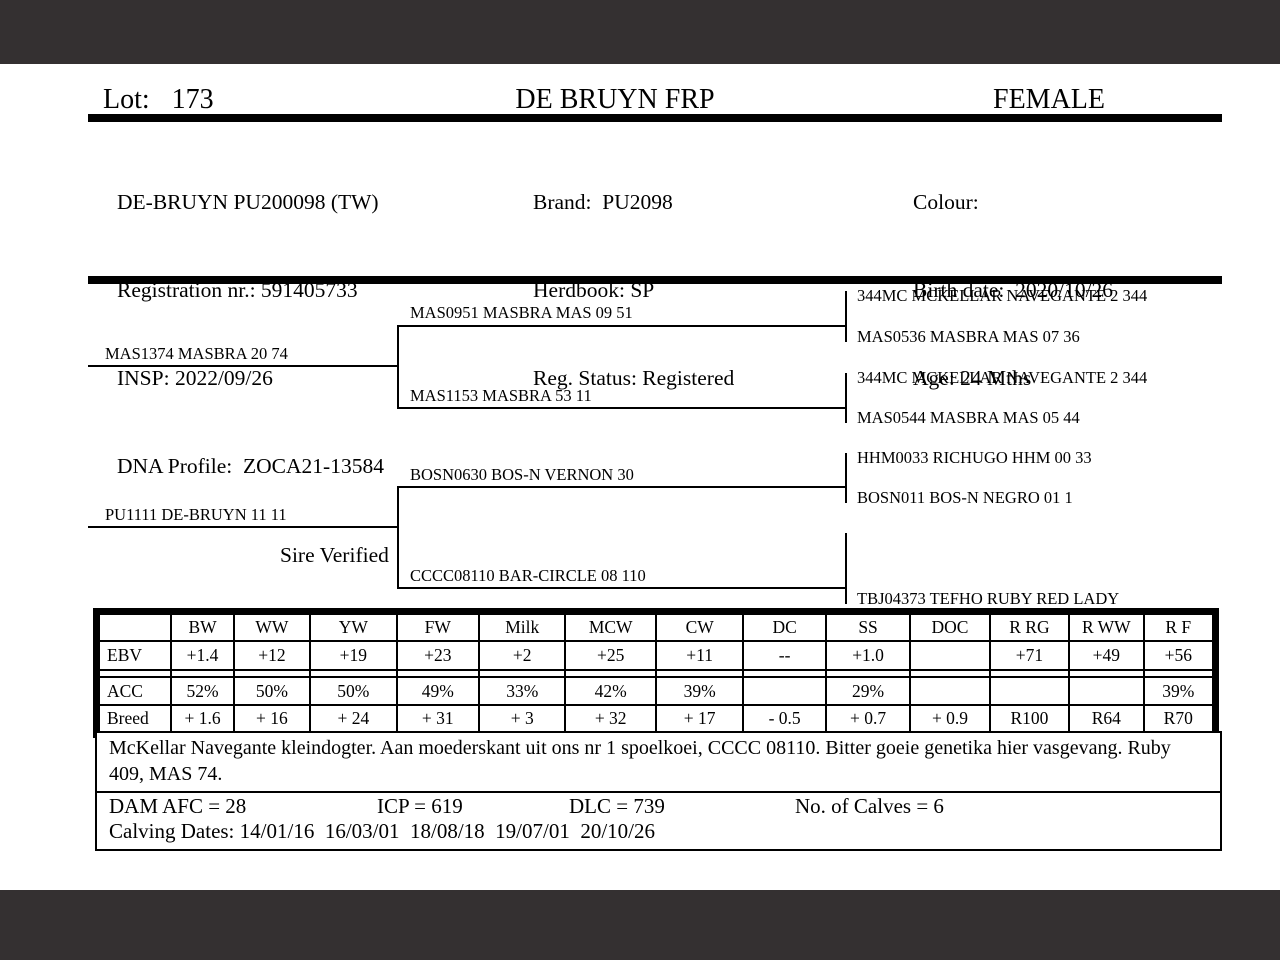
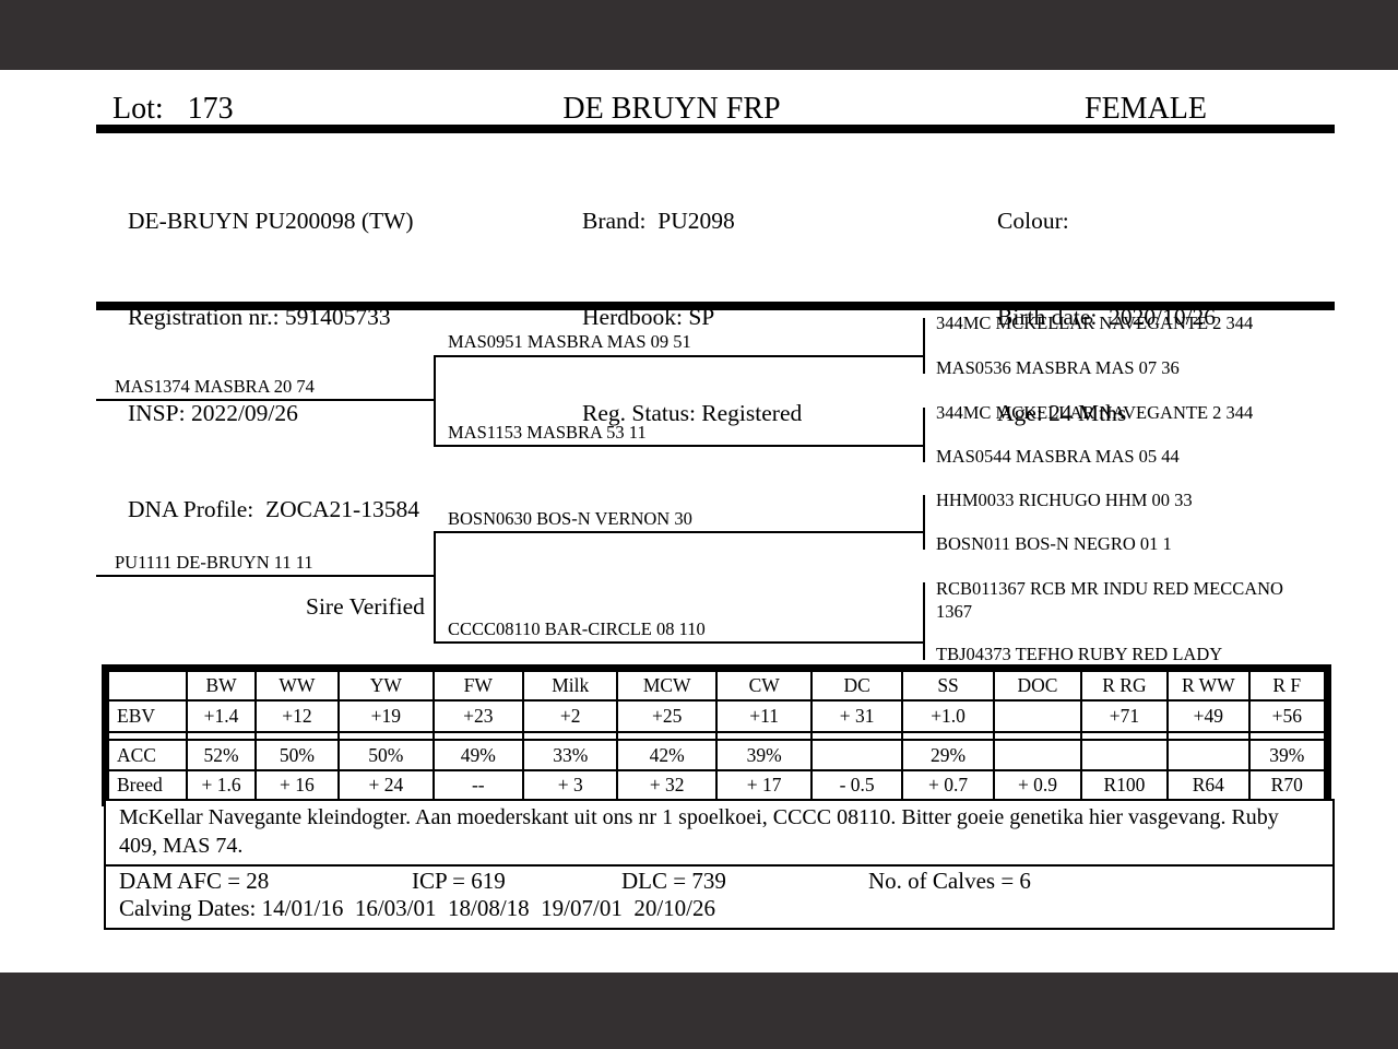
  Lot: 173
  DE BRUYN FRP
  FEMALE
  DE-BRUYN PU200098 (TW)
  Registration nr.: 591405733
  INSP: 2022/09/26
  DNA Profile: ZOCA21-13584
  Sire Verified
  Brand: PU2098
  Herdbook: SP
  Reg. Status: Registered
  Colour:
  Birth date: 2020/10/26
  Age: 24 Mths
  MAS1374 MASBRA 20 74
  PU1111 DE-BRUYN 11 11
  MAS0951 MASBRA MAS 09 51
  MAS1153 MASBRA 53 11
  BOSN0630 BOS-N VERNON 30
  CCCC08110 BAR-CIRCLE 08 110
  344MC MCKELLAR NAVEGANTE 2 344
  MAS0536 MASBRA MAS 07 36
  344MC MCKELLAR NAVEGANTE 2 344
  MAS0544 MASBRA MAS 05 44
  HHM0033 RICHUGO HHM 00 33
  BOSN011 BOS-N NEGRO 01 1
+ RCB011367 RCB MR INDU RED MECCANO 1367
  TBJ04373 TEFHO RUBY RED LADY
  	BW	WW	YW	FW	Milk	MCW	CW	DC	SS	DOC	R RG	R WW	R F
- EBV	+1.4	+12	+19	+23	+2	+25	+11	--	+1.0		+71	+49	+56
+ EBV	+1.4	+12	+19	+23	+2	+25	+11	+ 31	+1.0		+71	+49	+56
  ACC	52%	50%	50%	49%	33%	42%	39%		29%				39%
- Breed	+ 1.6	+ 16	+ 24	+ 31	+ 3	+ 32	+ 17	- 0.5	+ 0.7	+ 0.9	R100	R64	R70
+ Breed	+ 1.6	+ 16	+ 24	--	+ 3	+ 32	+ 17	- 0.5	+ 0.7	+ 0.9	R100	R64	R70
  McKellar Navegante kleindogter. Aan moederskant uit ons nr 1 spoelkoei, CCCC 08110. Bitter goeie genetika hier vasgevang. Ruby 409, MAS 74.
  DAM AFC = 28
  ICP = 619
  DLC = 739
  No. of Calves = 6
  Calving Dates: 14/01/16 16/03/01 18/08/18 19/07/01 20/10/26
